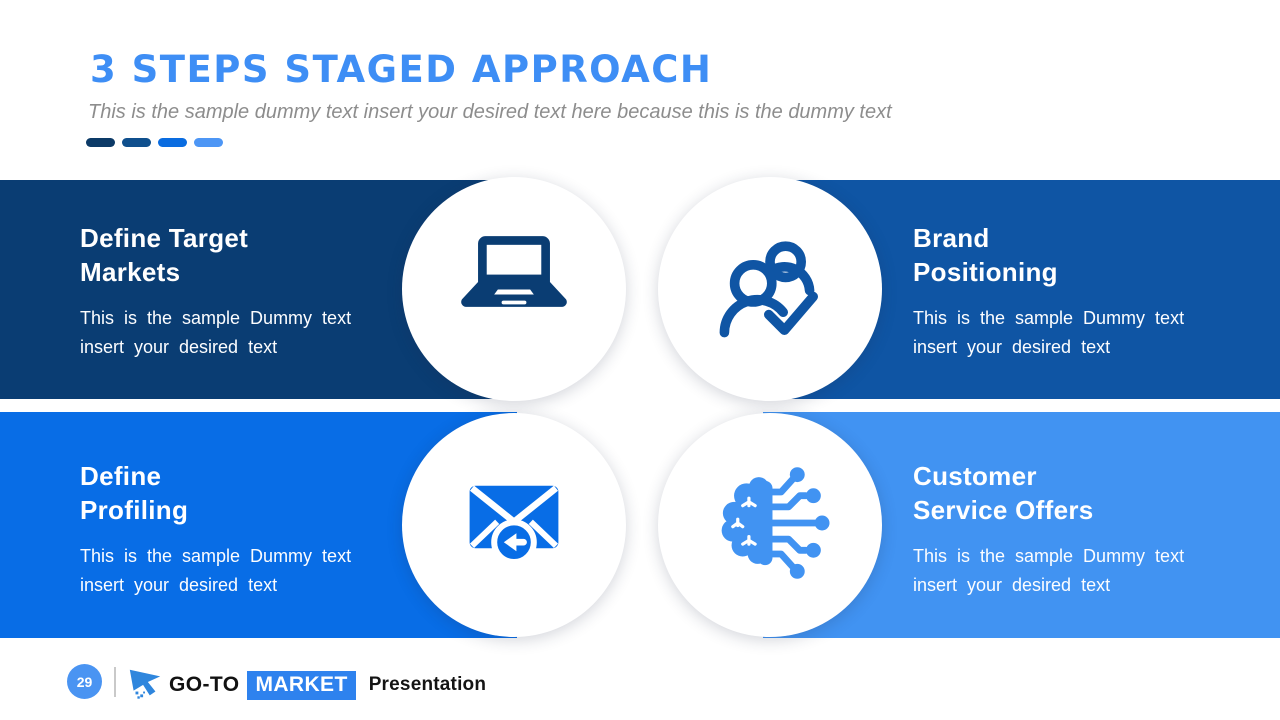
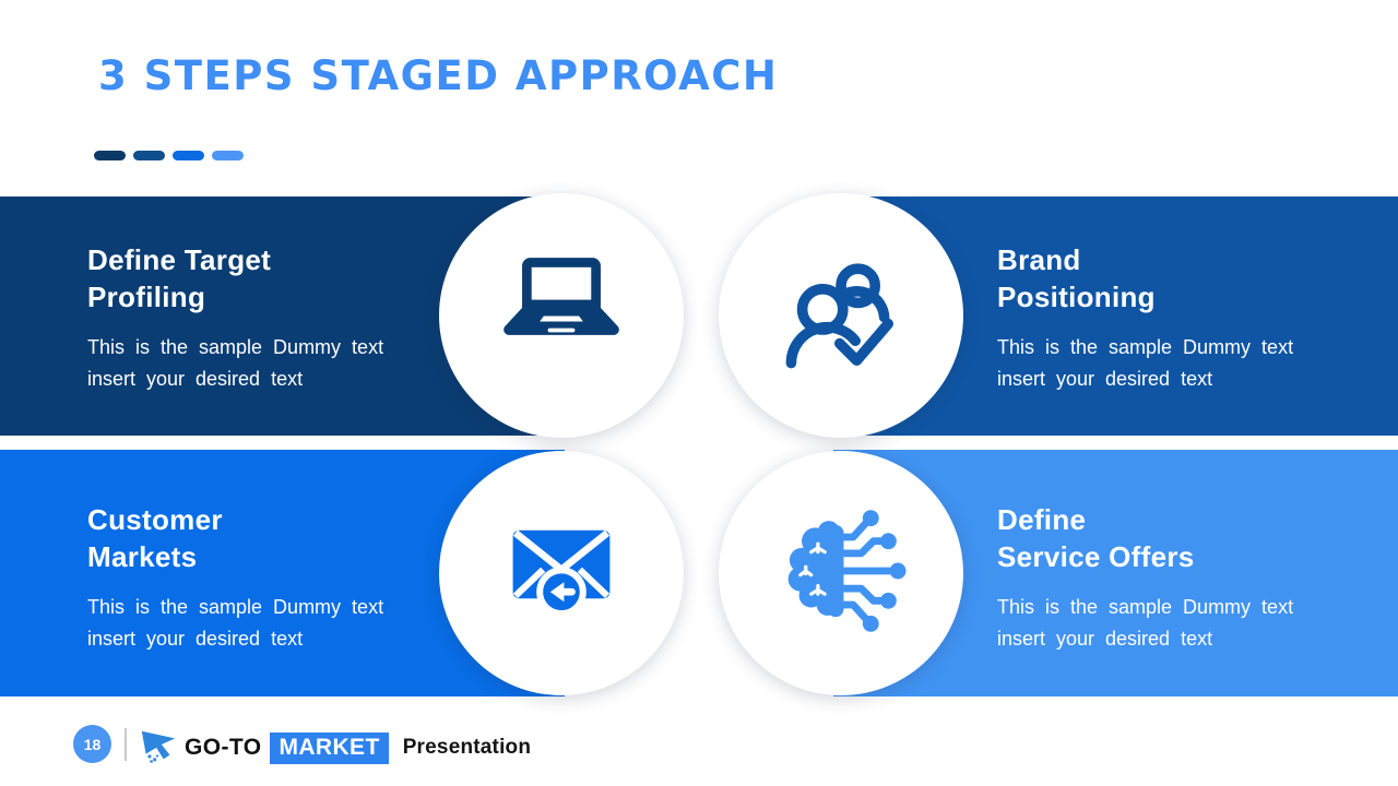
  3 STEPS STAGED APPROACH
- This is the sample dummy text insert your desired text here because this is the dummy text
  Define Target
- Markets
+ Profiling
  This is the sample Dummy text insert your desired text
  Brand
  Positioning
  This is the sample Dummy text insert your desired text
- Define
+ Customer
- Profiling
+ Markets
  This is the sample Dummy text insert your desired text
- Customer
+ Define
  Service Offers
  This is the sample Dummy text insert your desired text
- 29
+ 18
  GO-TO
  MARKET
  Presentation
